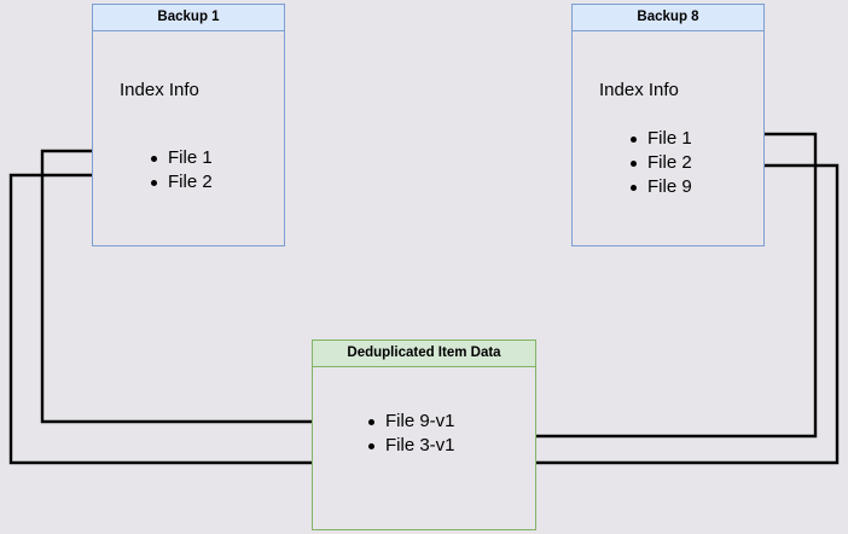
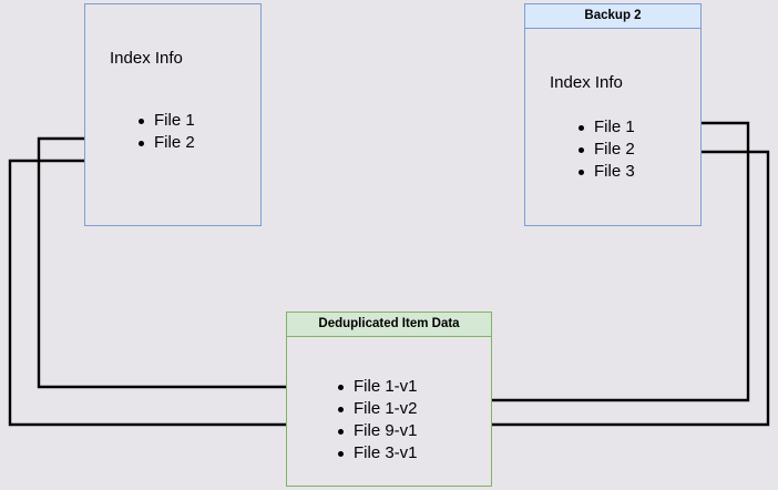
- Backup 1
  Index Info
  File 1
  File 2
- Backup 8
+ Backup 2
  Index Info
  File 1
  File 2
- File 9
+ File 3
  Deduplicated Item Data
+ File 1-v1
+ File 1-v2
  File 9-v1
  File 3-v1
